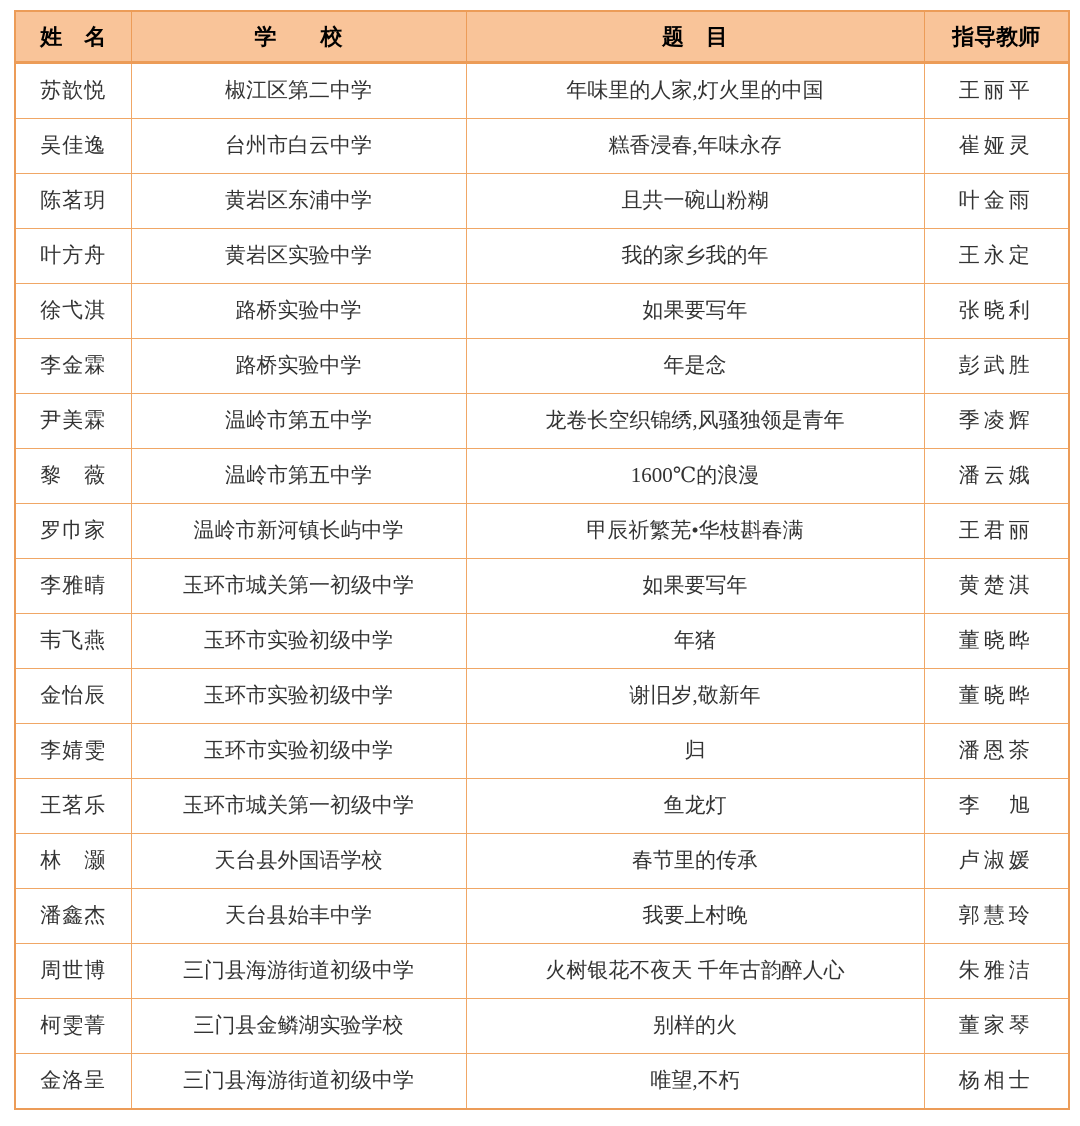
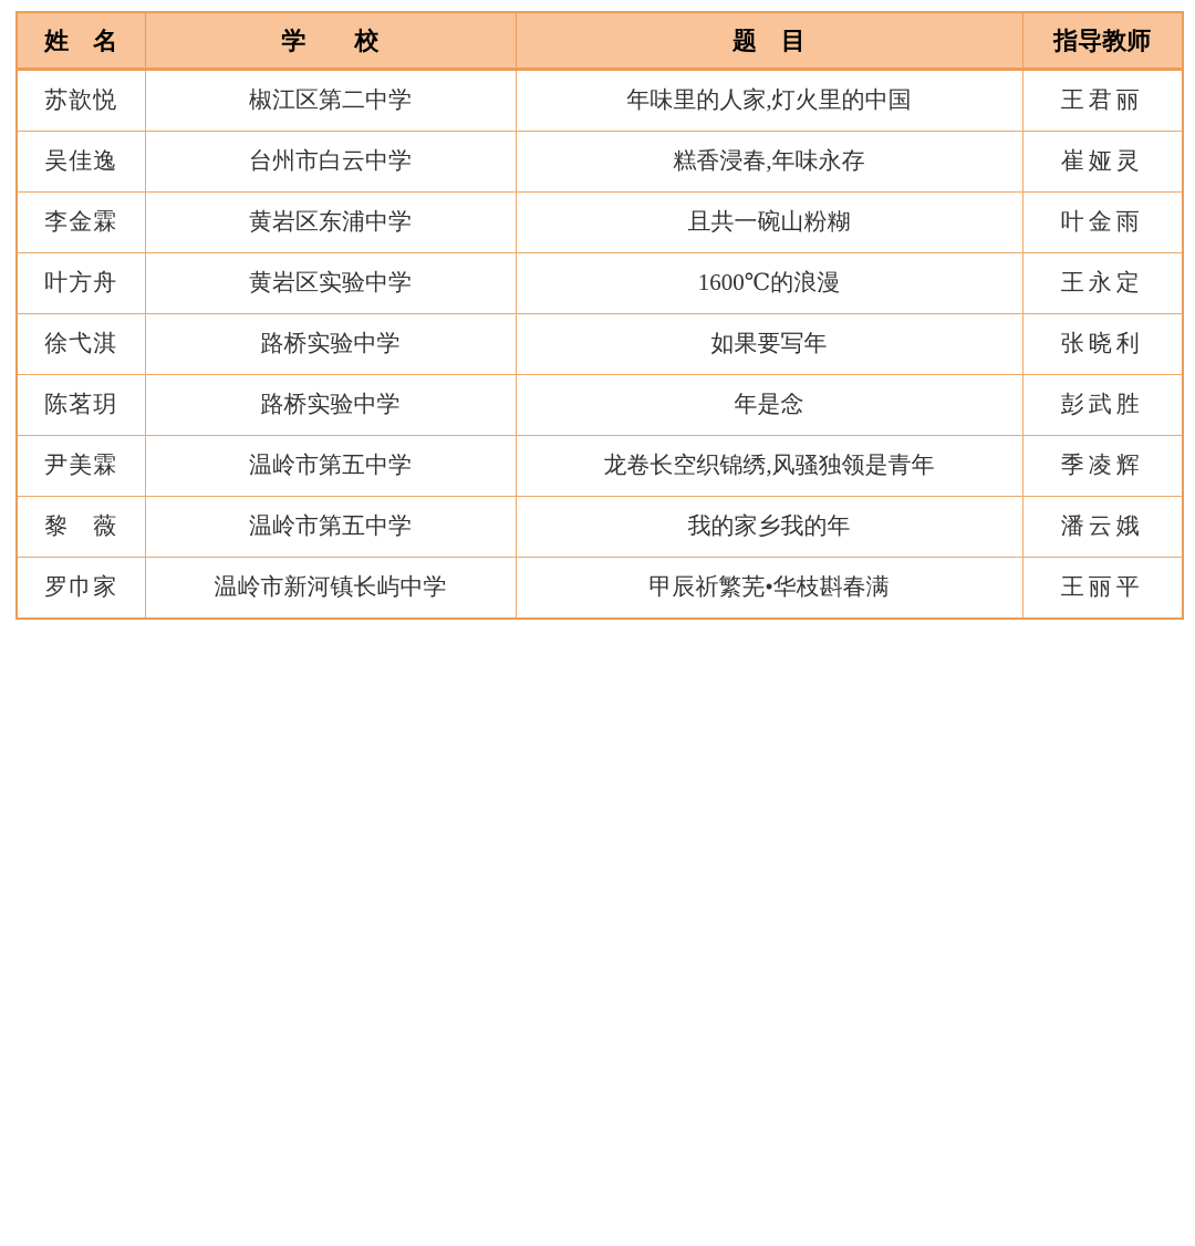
  姓 名	学 校	题 目	指导教师
- 苏歆悦	椒江区第二中学	年味里的人家,灯火里的中国	王丽平
+ 苏歆悦	椒江区第二中学	年味里的人家,灯火里的中国	王君丽
  吴佳逸	台州市白云中学	糕香浸春,年味永存	崔娅灵
- 陈茗玥	黄岩区东浦中学	且共一碗山粉糊	叶金雨
+ 李金霖	黄岩区东浦中学	且共一碗山粉糊	叶金雨
- 叶方舟	黄岩区实验中学	我的家乡我的年	王永定
+ 叶方舟	黄岩区实验中学	1600℃的浪漫	王永定
  徐弋淇	路桥实验中学	如果要写年	张晓利
- 李金霖	路桥实验中学	年是念	彭武胜
+ 陈茗玥	路桥实验中学	年是念	彭武胜
  尹美霖	温岭市第五中学	龙卷长空织锦绣,风骚独领是青年	季凌辉
- 黎 薇	温岭市第五中学	1600℃的浪漫	潘云娥
+ 黎 薇	温岭市第五中学	我的家乡我的年	潘云娥
- 罗巾家	温岭市新河镇长屿中学	甲辰祈繁芜•华枝斟春满	王君丽
+ 罗巾家	温岭市新河镇长屿中学	甲辰祈繁芜•华枝斟春满	王丽平
- 李雅晴	玉环市城关第一初级中学	如果要写年	黄楚淇
- 韦飞燕	玉环市实验初级中学	年猪	董晓晔
- 金怡辰	玉环市实验初级中学	谢旧岁,敬新年	董晓晔
- 李婧雯	玉环市实验初级中学	归	潘恩茶
- 王茗乐	玉环市城关第一初级中学	鱼龙灯	李 旭
- 林 灏	天台县外国语学校	春节里的传承	卢淑媛
- 潘鑫杰	天台县始丰中学	我要上村晚	郭慧玲
- 周世博	三门县海游街道初级中学	火树银花不夜天 千年古韵醉人心	朱雅洁
- 柯雯菁	三门县金鳞湖实验学校	别样的火	董家琴
- 金洛呈	三门县海游街道初级中学	唯望,不朽	杨相士
